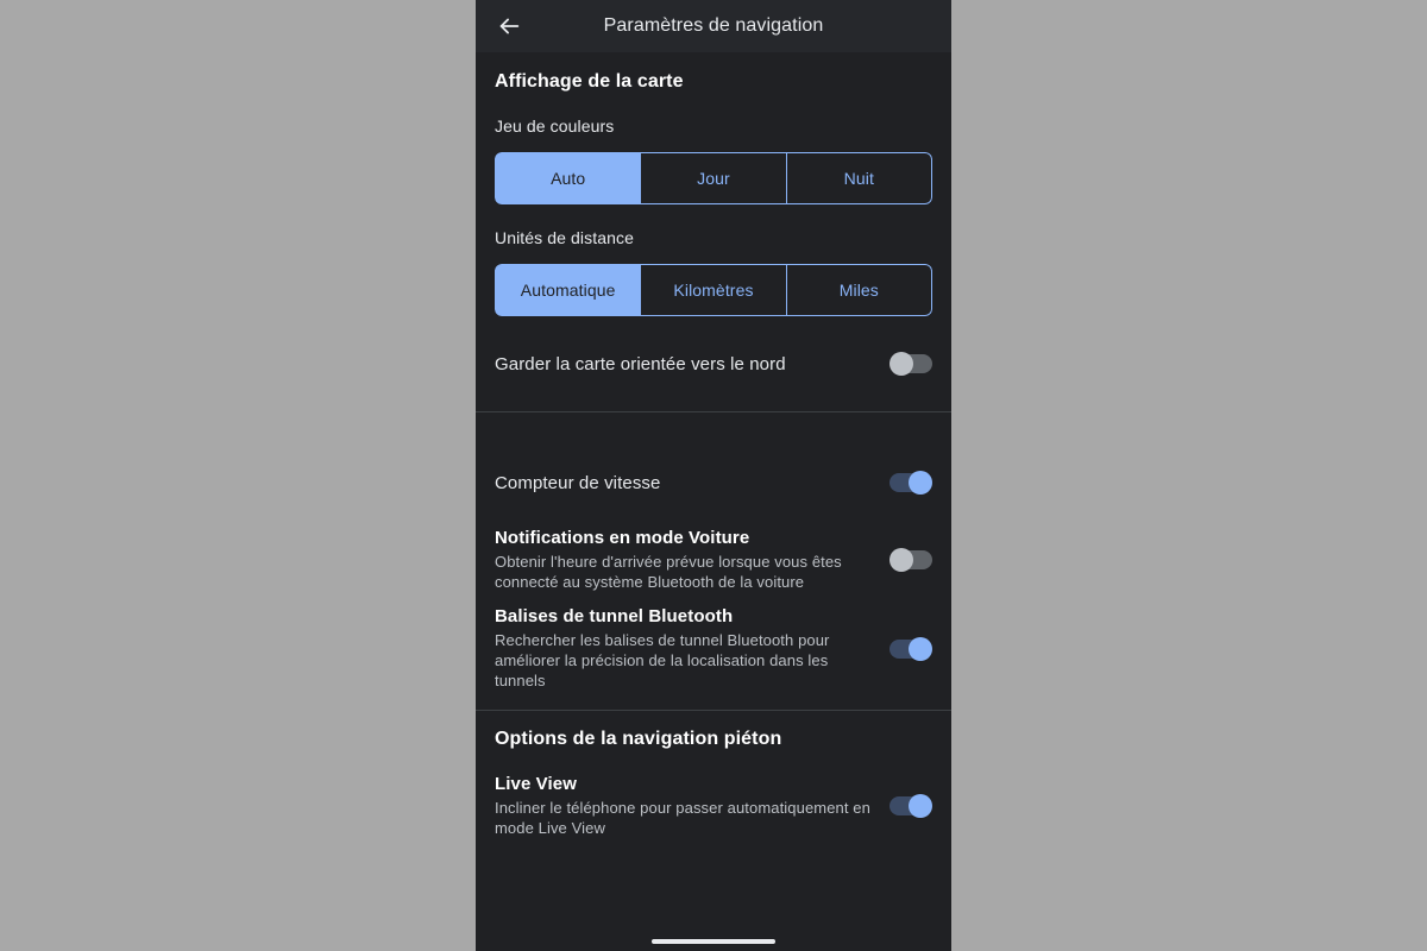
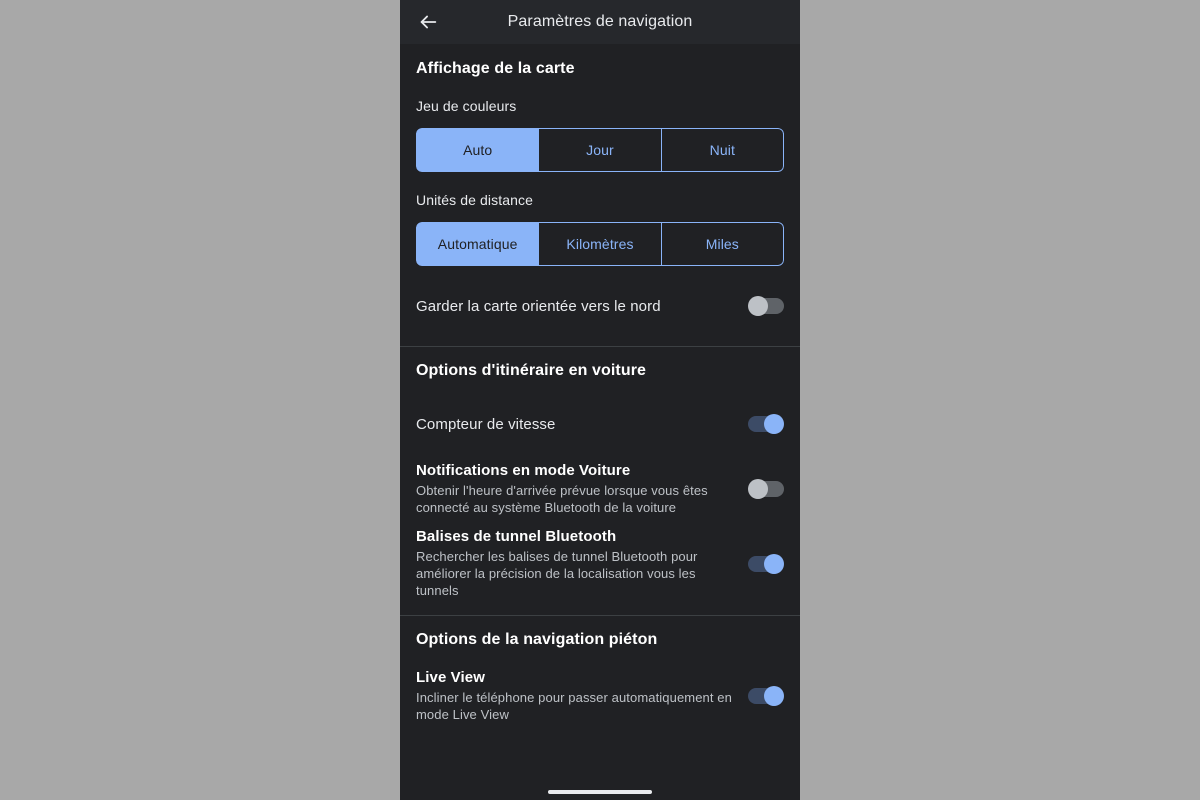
  Paramètres de navigation
  Affichage de la carte
  Jeu de couleurs
  Auto
  Jour
  Nuit
  Unités de distance
  Automatique
  Kilomètres
  Miles
  Garder la carte orientée vers le nord
+ Options d'itinéraire en voiture
  Compteur de vitesse
  Notifications en mode Voiture
  Obtenir l'heure d'arrivée prévue lorsque vous êtes connecté au système Bluetooth de la voiture
  Balises de tunnel Bluetooth
- Rechercher les balises de tunnel Bluetooth pour améliorer la précision de la localisation dans les tunnels
+ Rechercher les balises de tunnel Bluetooth pour améliorer la précision de la localisation vous les tunnels
  Options de la navigation piéton
  Live View
  Incliner le téléphone pour passer automatiquement en mode Live View
